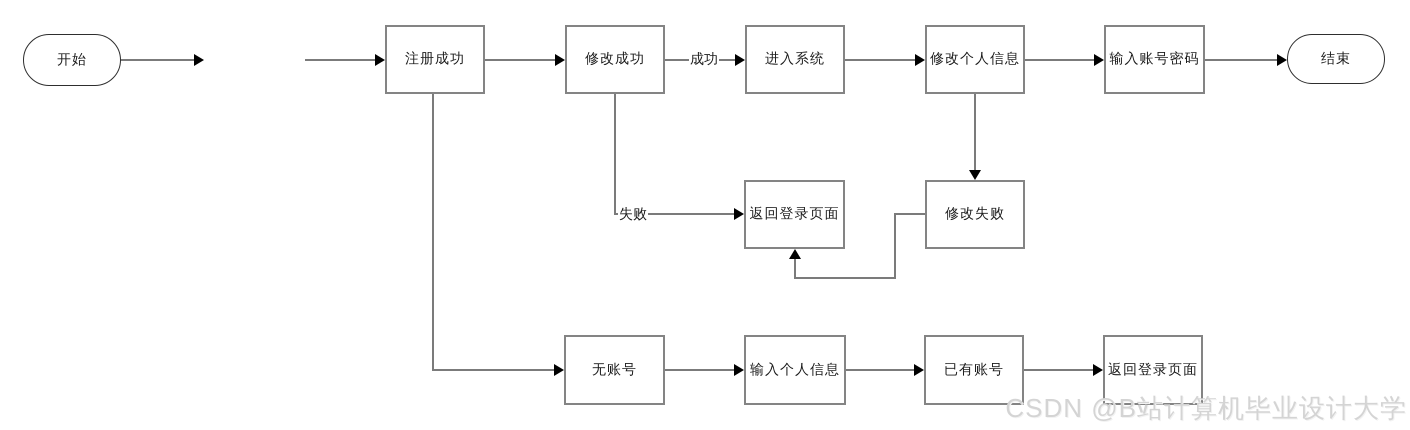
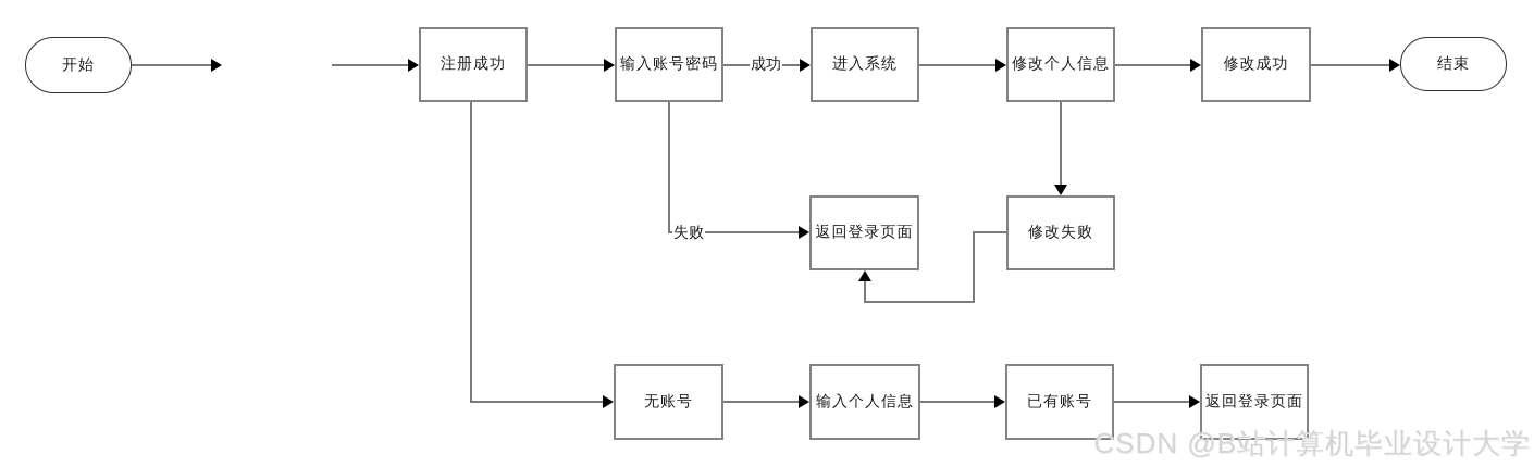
  CSDN @B站计算机毕业设计大学
  开始
  注册成功
- 修改成功
+ 输入账号密码
  进入系统
  修改个人信息
- 输入账号密码
+ 修改成功
  结束
  返回登录页面
  修改失败
  无账号
  输入个人信息
  已有账号
  返回登录页面
  成功
  失败
